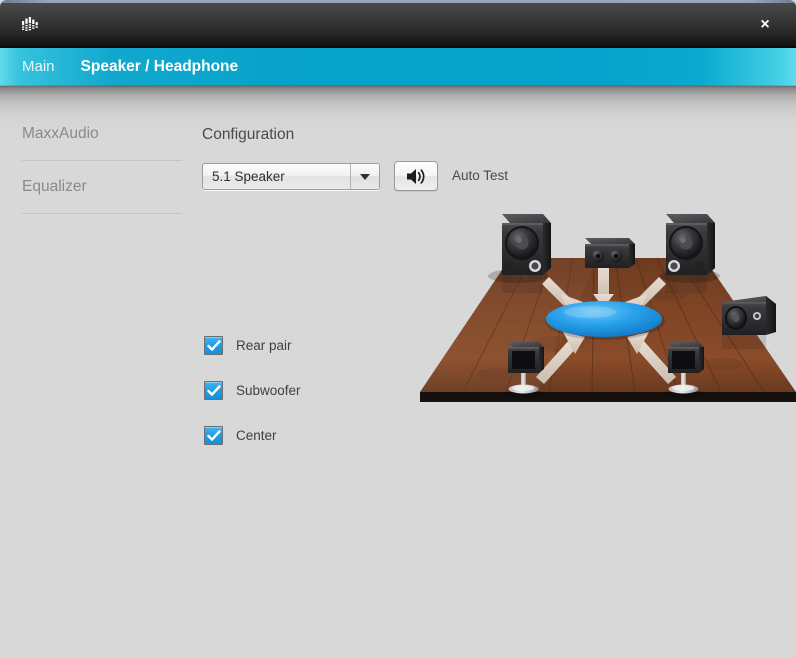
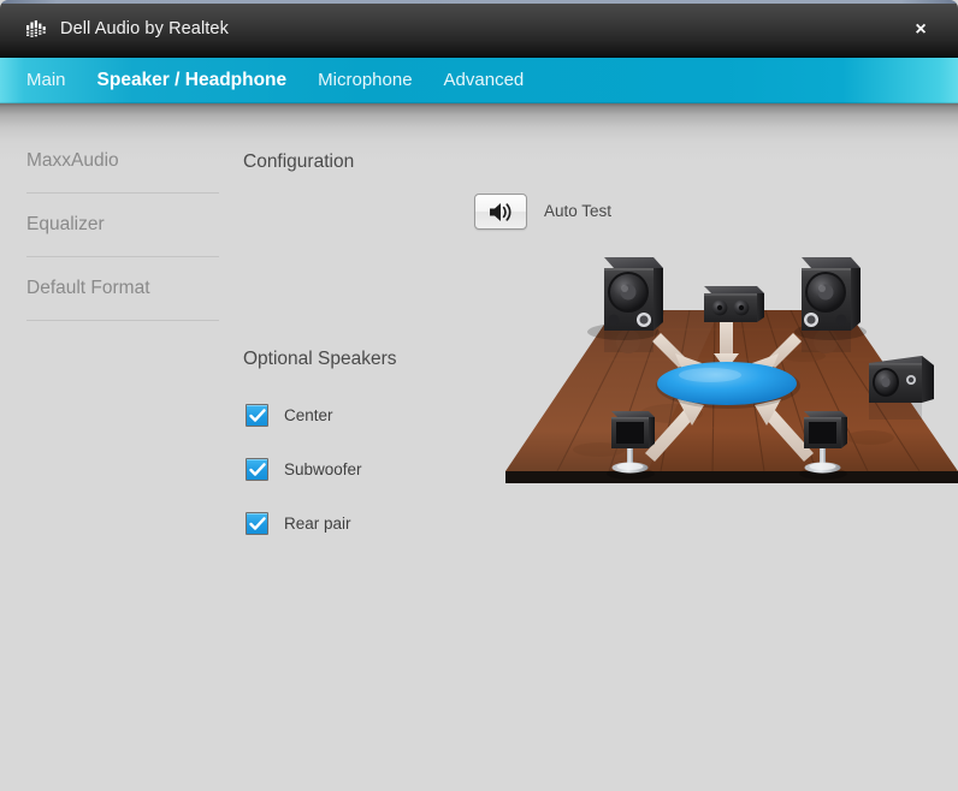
+ Dell Audio by Realtek
  ×
  Main
  Speaker / Headphone
+ Microphone
+ Advanced
  MaxxAudio
  Equalizer
+ Default Format
  Configuration
- 5.1 Speaker
  Auto Test
+ Optional Speakers
- Rear pair
+ Center
  Subwoofer
- Center
+ Rear pair
